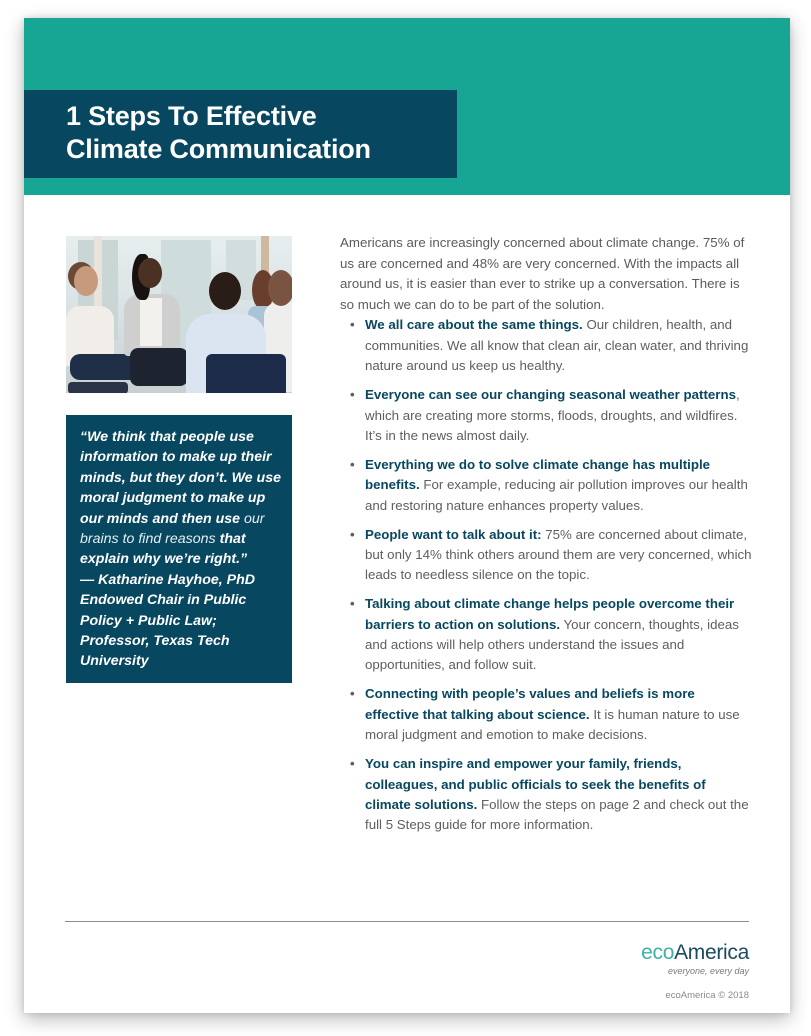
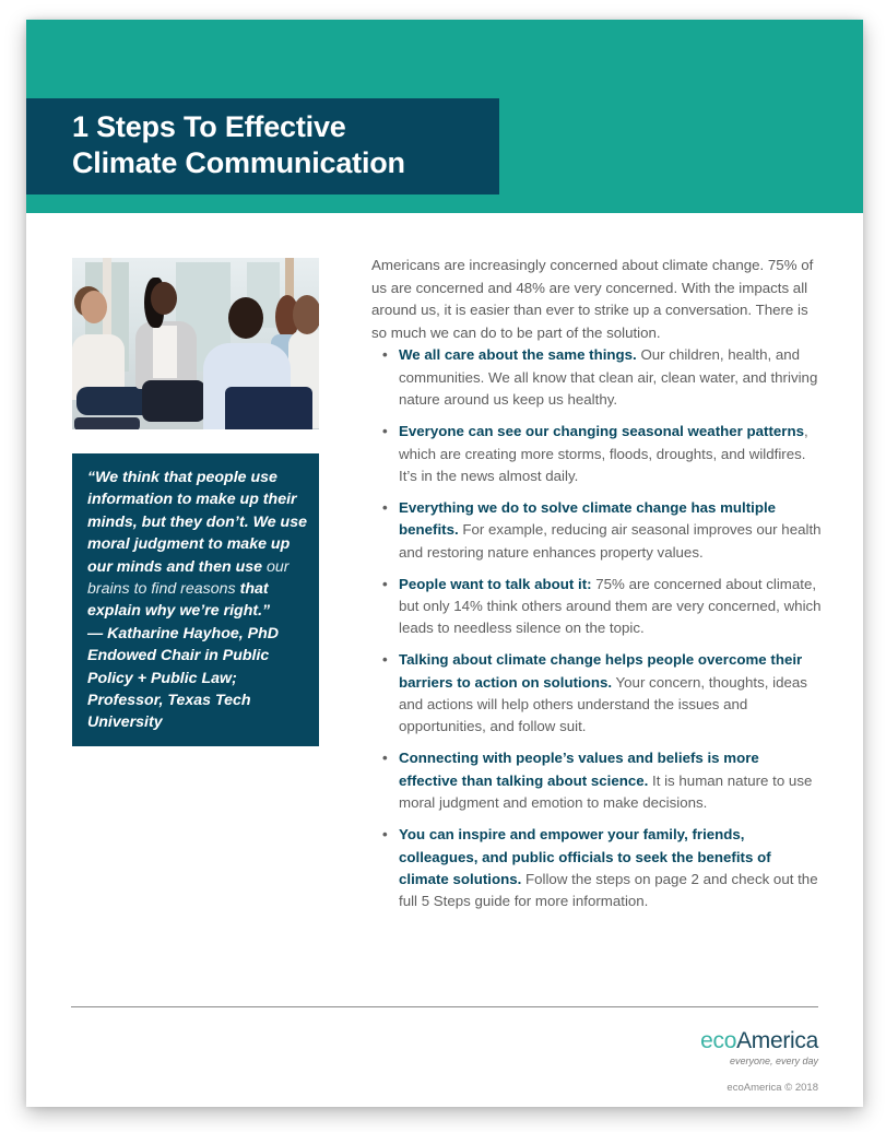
  1 Steps To Effective
  Climate Communication
  “We think that people use information to make up their minds, but they don’t. We use moral judgment to make up our minds and then use our brains to find reasons that explain why we’re right.”
  — Katharine Hayhoe, PhD Endowed Chair in Public Policy + Public Law; Professor, Texas Tech University
  Americans are increasingly concerned about climate change. 75% of us are concerned and 48% are very concerned. With the impacts all around us, it is easier than ever to strike up a conversation. There is so much we can do to be part of the solution.
  •
  We all care about the same things. Our children, health, and communities. We all know that clean air, clean water, and thriving nature around us keep us healthy.
  •
  Everyone can see our changing seasonal weather patterns, which are creating more storms, floods, droughts, and wildfires. It’s in the news almost daily.
  •
- Everything we do to solve climate change has multiple benefits. For example, reducing air pollution improves our health and restoring nature enhances property values.
+ Everything we do to solve climate change has multiple benefits. For example, reducing air seasonal improves our health and restoring nature enhances property values.
  •
  People want to talk about it: 75% are concerned about climate, but only 14% think others around them are very concerned, which leads to needless silence on the topic.
  •
  Talking about climate change helps people overcome their barriers to action on solutions. Your concern, thoughts, ideas and actions will help others understand the issues and opportunities, and follow suit.
  •
- Connecting with people’s values and beliefs is more effective that talking about science. It is human nature to use moral judgment and emotion to make decisions.
+ Connecting with people’s values and beliefs is more effective than talking about science. It is human nature to use moral judgment and emotion to make decisions.
  •
  You can inspire and empower your family, friends, colleagues, and public officials to seek the benefits of climate solutions. Follow the steps on page 2 and check out the full 5 Steps guide for more information.
  ecoAmerica
  everyone, every day
  ecoAmerica © 2018
